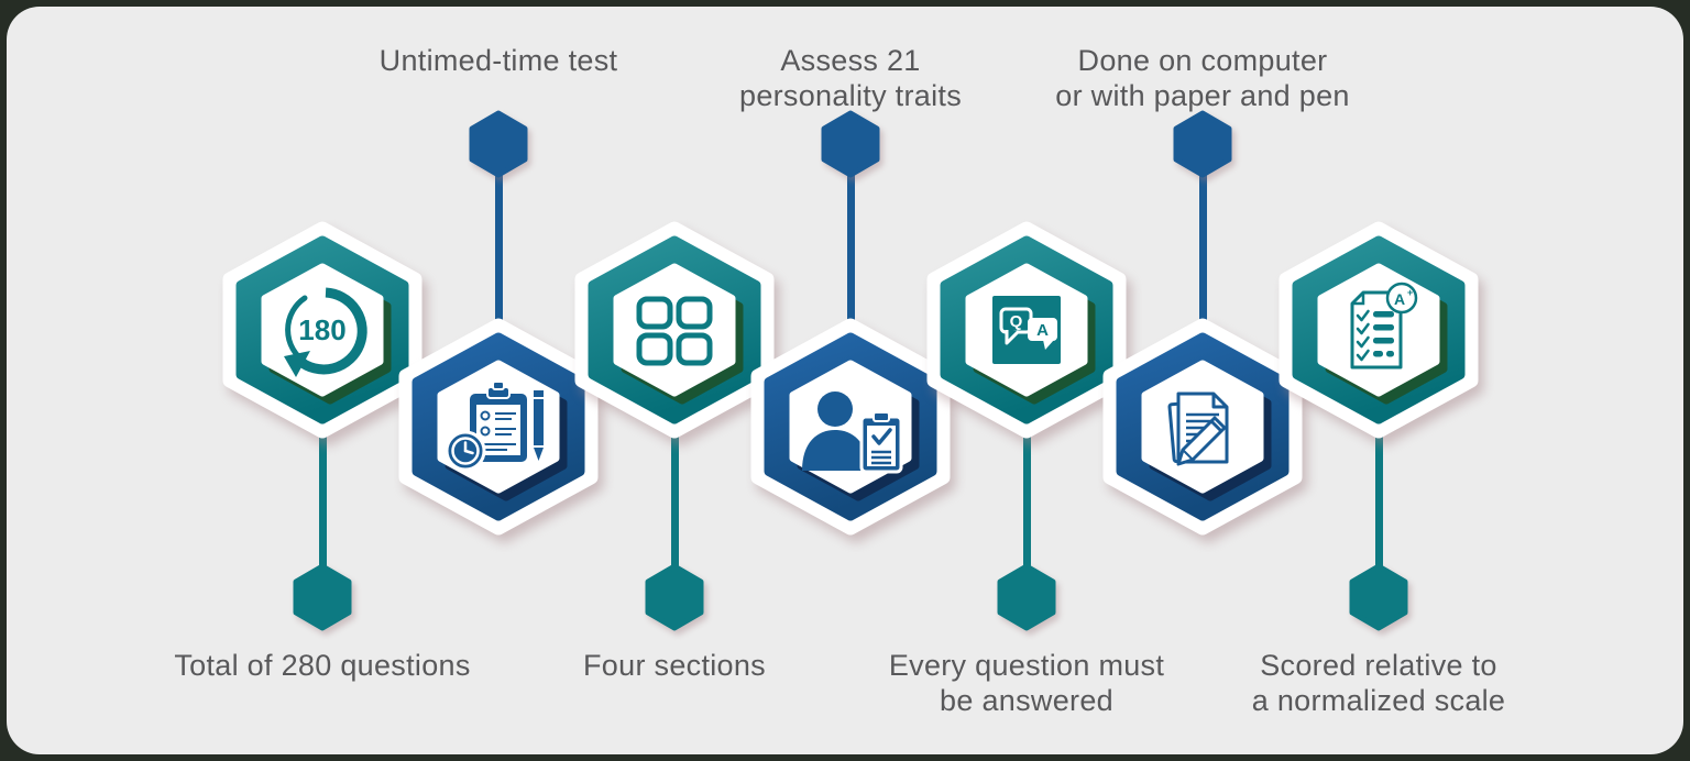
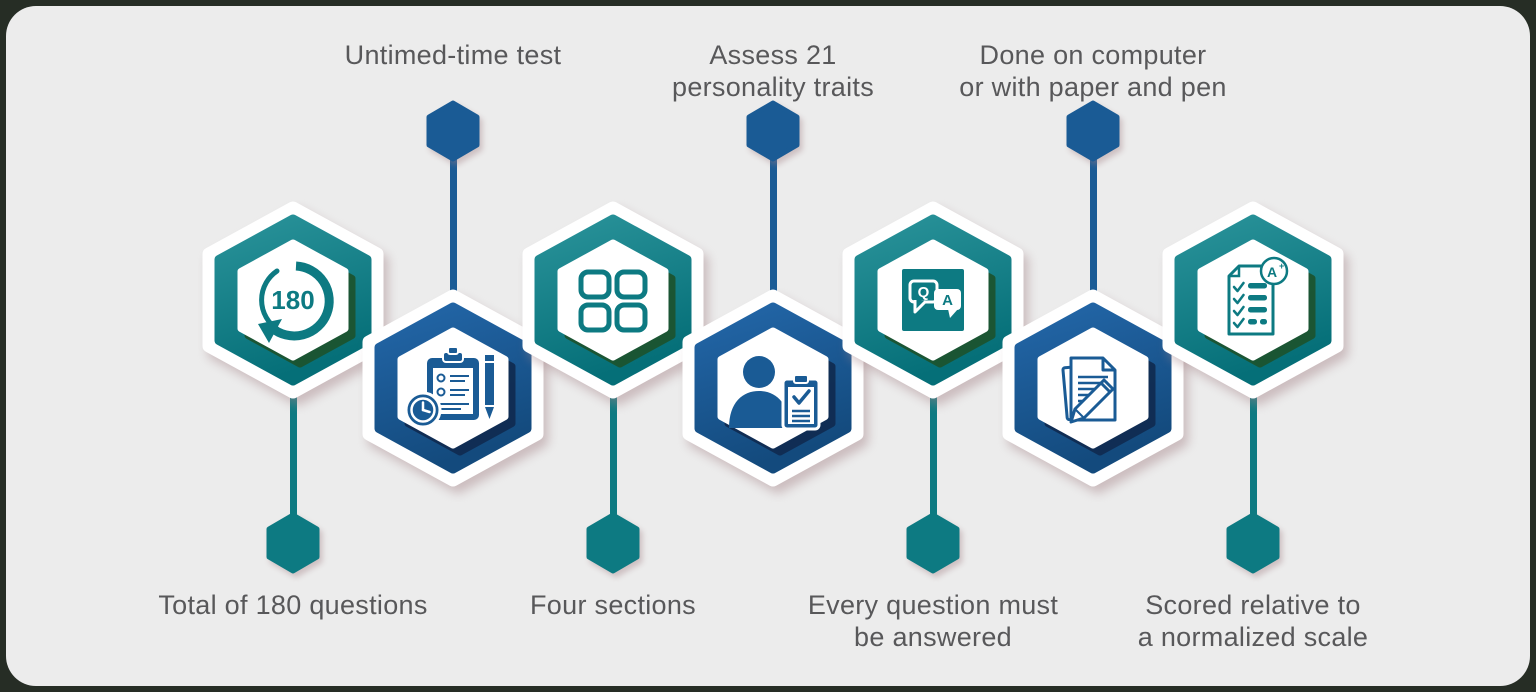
  180
  Q
  A
  A
  +
- Total of 280 questions
+ Total of 180 questions
  Untimed-time test
  Four sections
  Assess 21
  personality traits
  Every question must
  be answered
  Done on computer
  or with paper and pen
  Scored relative to
  a normalized scale
